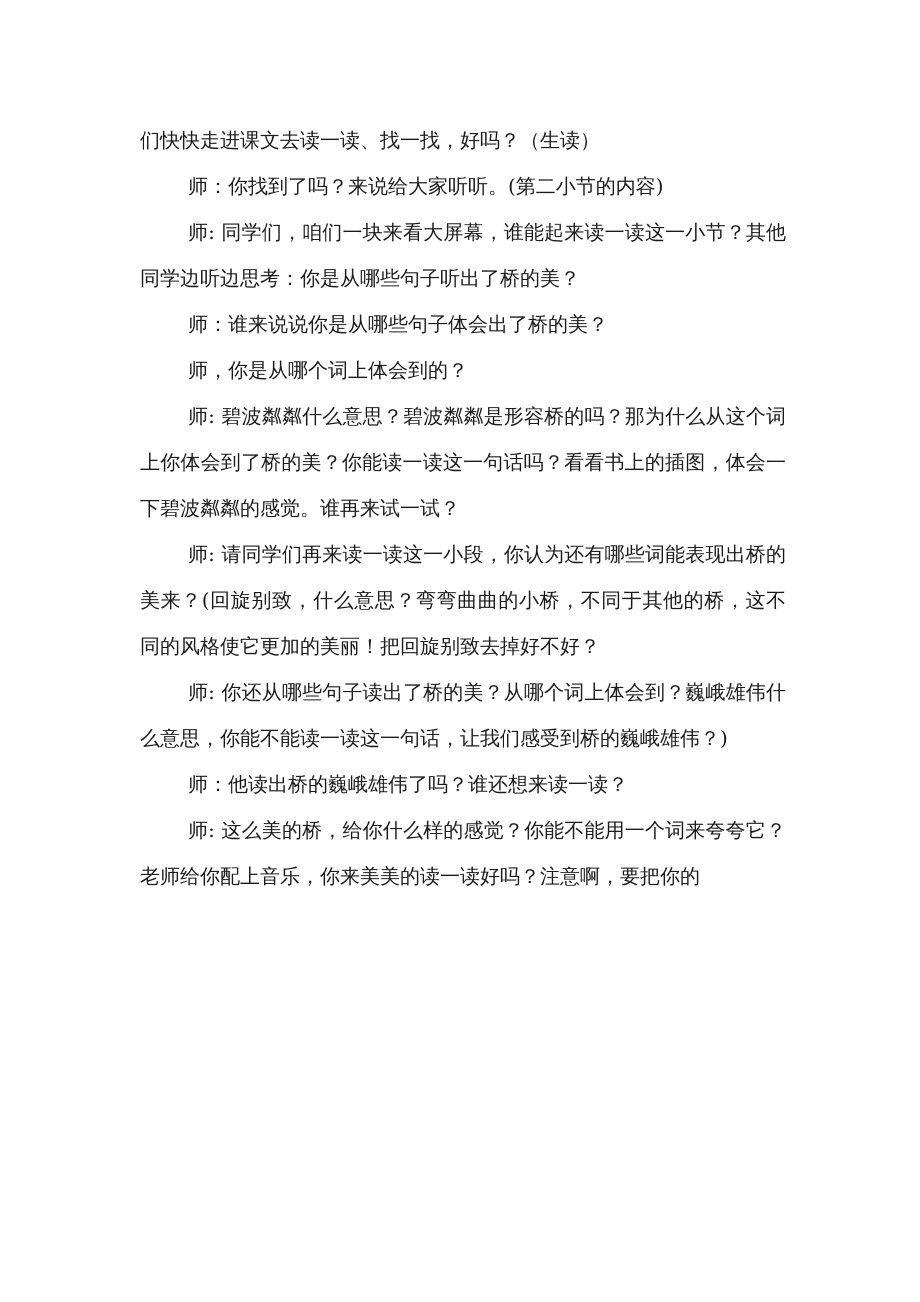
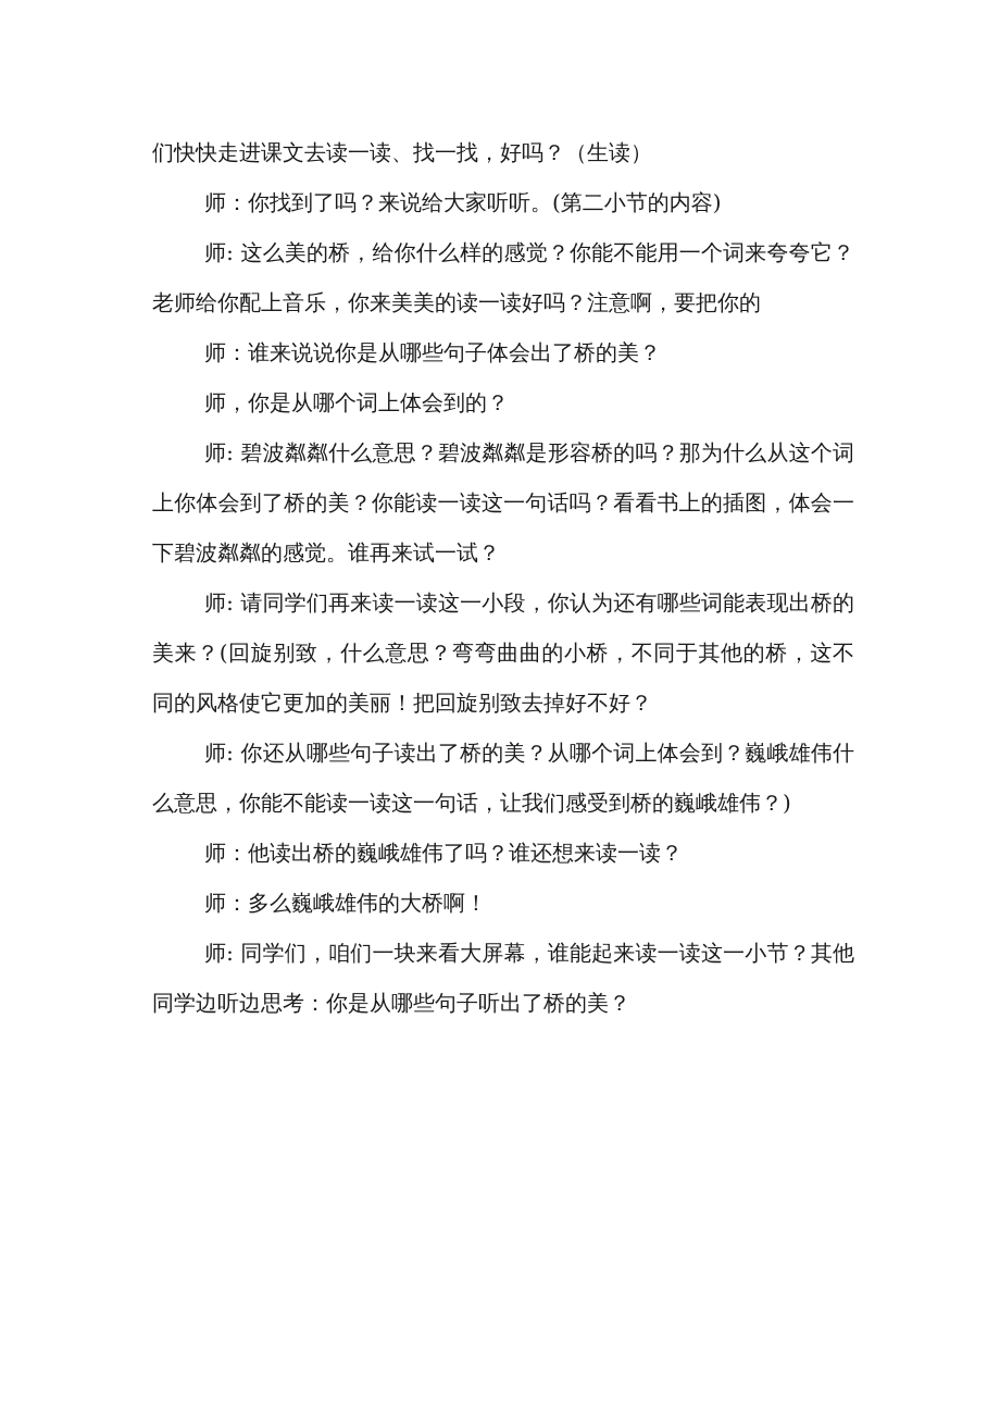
  们快快走进课文去读一读、找一找，好吗？（生读）
  师：你找到了吗？来说给大家听听。(第二小节的内容)
- 师: 同学们，咱们一块来看大屏幕，谁能起来读一读这一小节？其他同学边听边思考：你是从哪些句子听出了桥的美？
+ 师: 这么美的桥，给你什么样的感觉？你能不能用一个词来夸夸它？老师给你配上音乐，你来美美的读一读好吗？注意啊，要把你的
  师：谁来说说你是从哪些句子体会出了桥的美？
  师，你是从哪个词上体会到的？
  师: 碧波粼粼什么意思？碧波粼粼是形容桥的吗？那为什么从这个词上你体会到了桥的美？你能读一读这一句话吗？看看书上的插图，体会一下碧波粼粼的感觉。谁再来试一试？
  师: 请同学们再来读一读这一小段，你认为还有哪些词能表现出桥的美来？(回旋别致，什么意思？弯弯曲曲的小桥，不同于其他的桥，这不同的风格使它更加的美丽！把回旋别致去掉好不好？
  师: 你还从哪些句子读出了桥的美？从哪个词上体会到？巍峨雄伟什么意思，你能不能读一读这一句话，让我们感受到桥的巍峨雄伟？)
  师：他读出桥的巍峨雄伟了吗？谁还想来读一读？
+ 师：多么巍峨雄伟的大桥啊！
- 师: 这么美的桥，给你什么样的感觉？你能不能用一个词来夸夸它？老师给你配上音乐，你来美美的读一读好吗？注意啊，要把你的
+ 师: 同学们，咱们一块来看大屏幕，谁能起来读一读这一小节？其他同学边听边思考：你是从哪些句子听出了桥的美？
